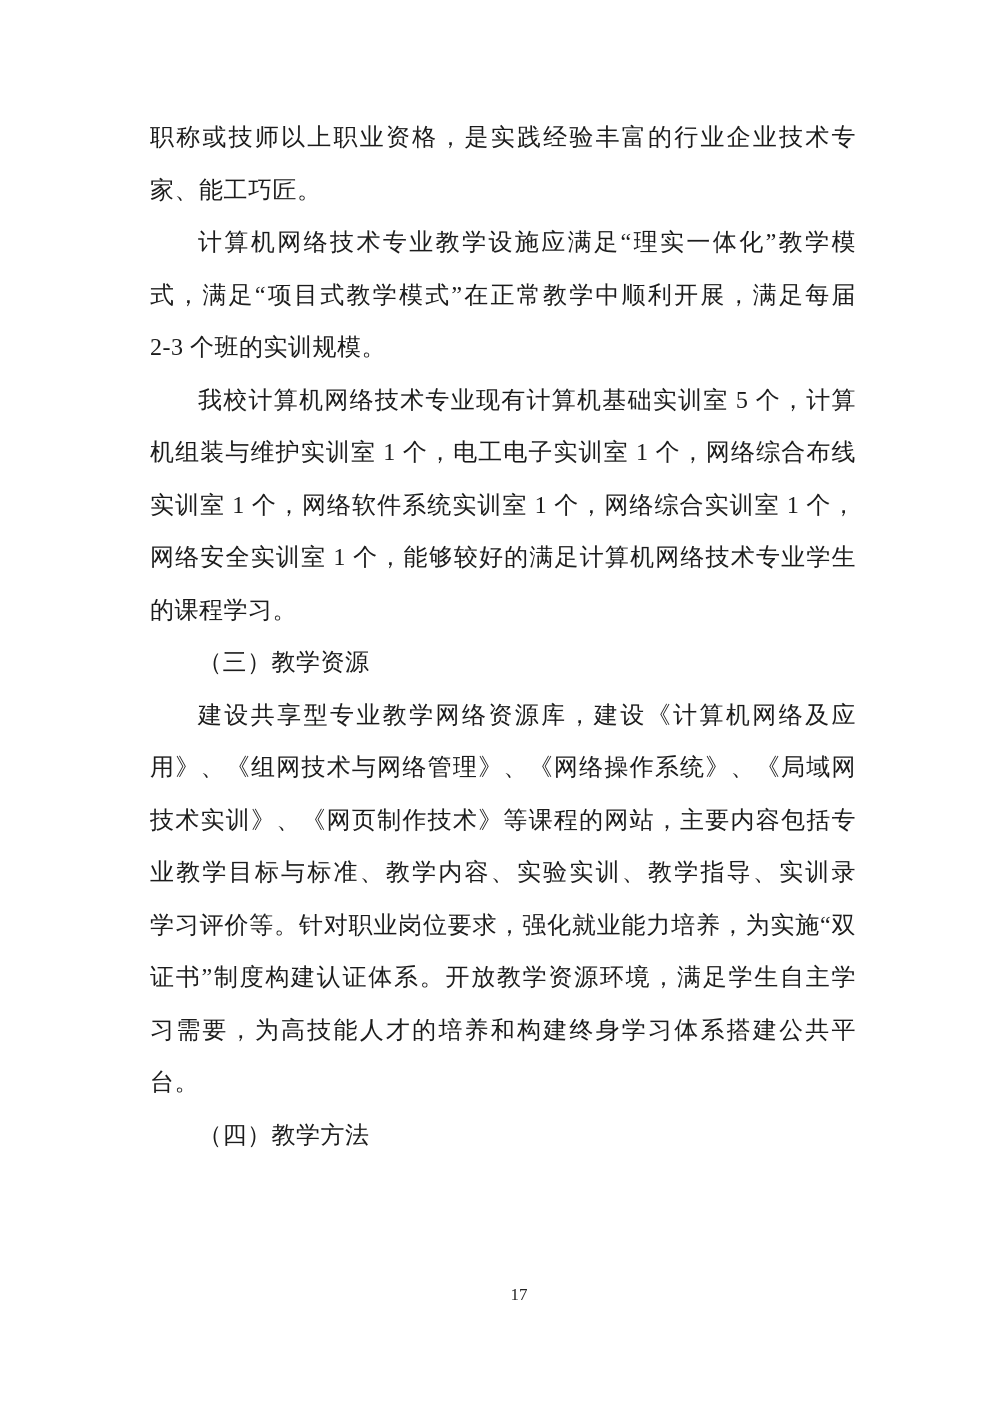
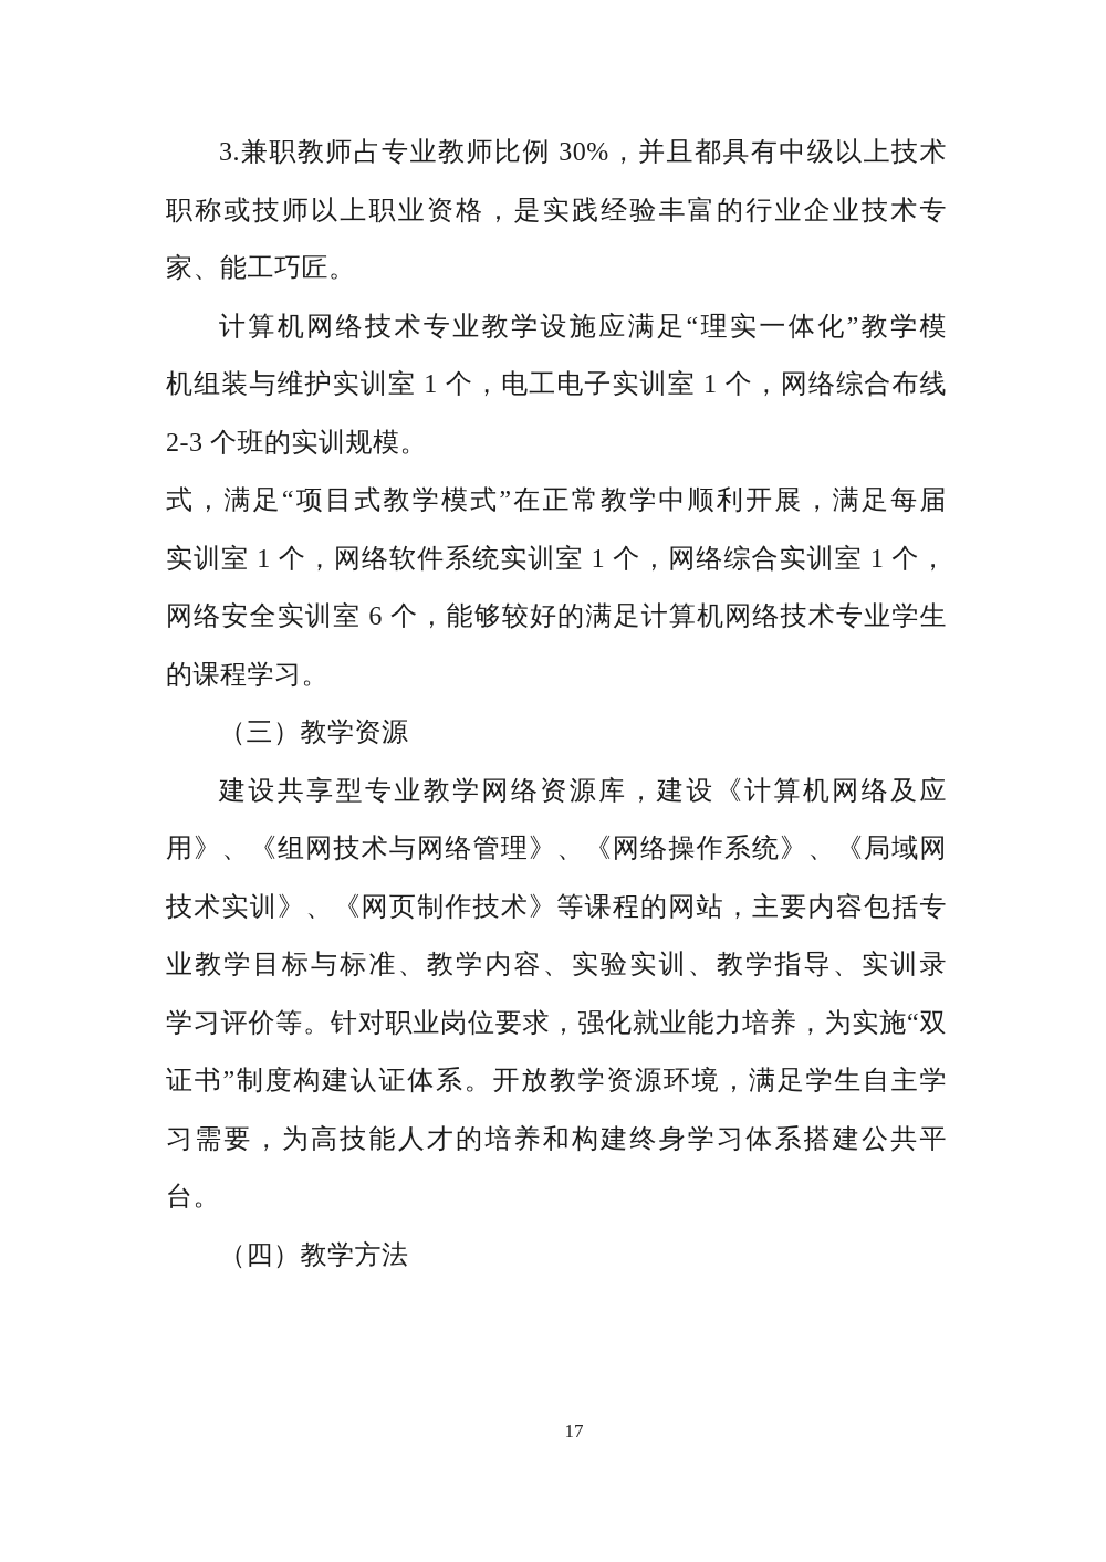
+ 3.兼职教师占专业教师比例 30%，并且都具有中级以上技术
  职称或技师以上职业资格，是实践经验丰富的行业企业技术专
  家、能工巧匠。
  计算机网络技术专业教学设施应满足“理实一体化”教学模
- 式，满足“项目式教学模式”在正常教学中顺利开展，满足每届
+ 机组装与维护实训室 1 个，电工电子实训室 1 个，网络综合布线
  2-3 个班的实训规模。
- 我校计算机网络技术专业现有计算机基础实训室 5 个，计算
- 机组装与维护实训室 1 个，电工电子实训室 1 个，网络综合布线
+ 式，满足“项目式教学模式”在正常教学中顺利开展，满足每届
  实训室 1 个，网络软件系统实训室 1 个，网络综合实训室 1 个，
- 网络安全实训室 1 个，能够较好的满足计算机网络技术专业学生
+ 网络安全实训室 6 个，能够较好的满足计算机网络技术专业学生
  的课程学习。
  （三）教学资源
  建设共享型专业教学网络资源库，建设《计算机网络及应
  用》、《组网技术与网络管理》、《网络操作系统》、《局域网
  技术实训》、《网页制作技术》等课程的网站，主要内容包括专
  业教学目标与标准、教学内容、实验实训、教学指导、实训录
  学习评价等。针对职业岗位要求，强化就业能力培养，为实施“双
  证书”制度构建认证体系。开放教学资源环境，满足学生自主学
  习需要，为高技能人才的培养和构建终身学习体系搭建公共平
  台。
  （四）教学方法
  17
